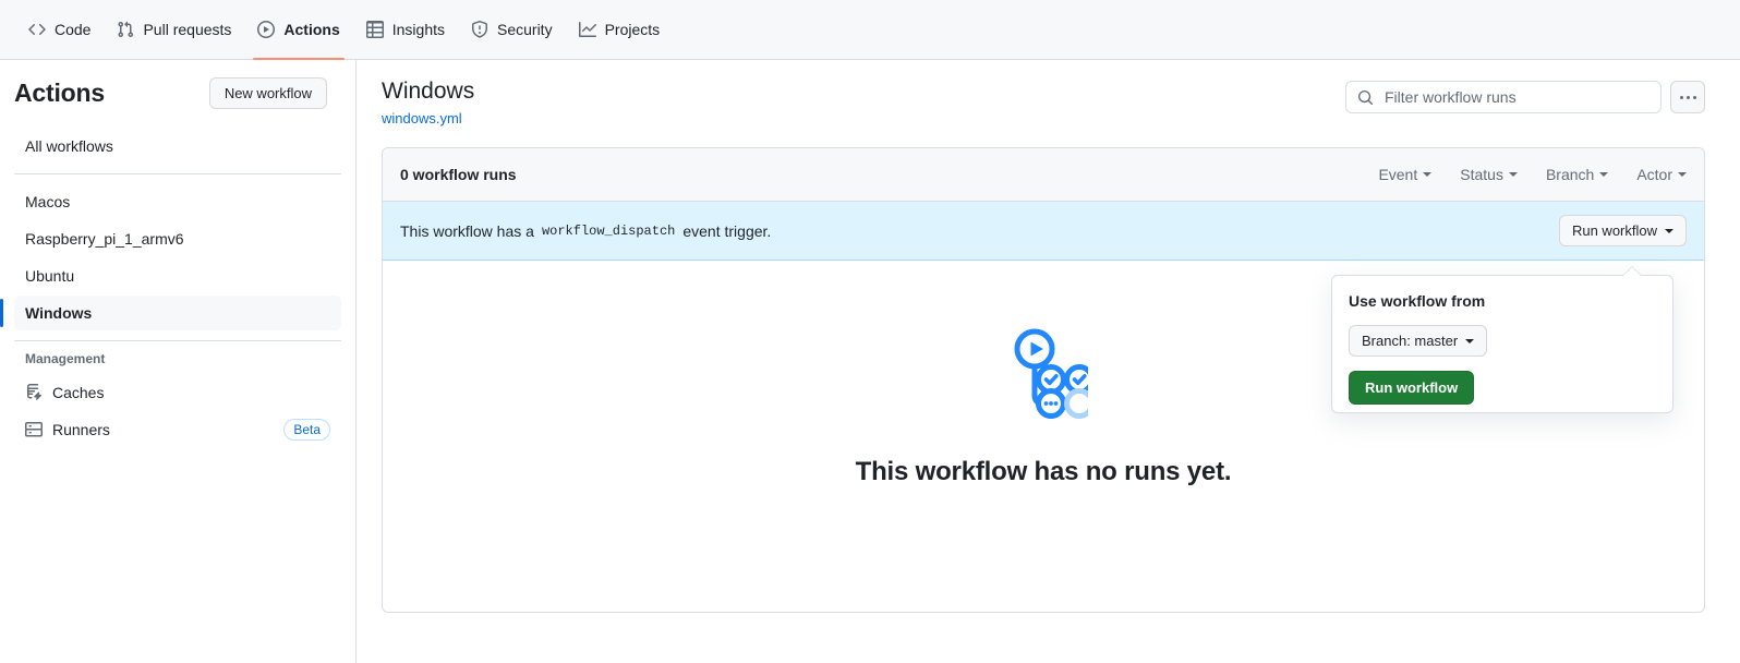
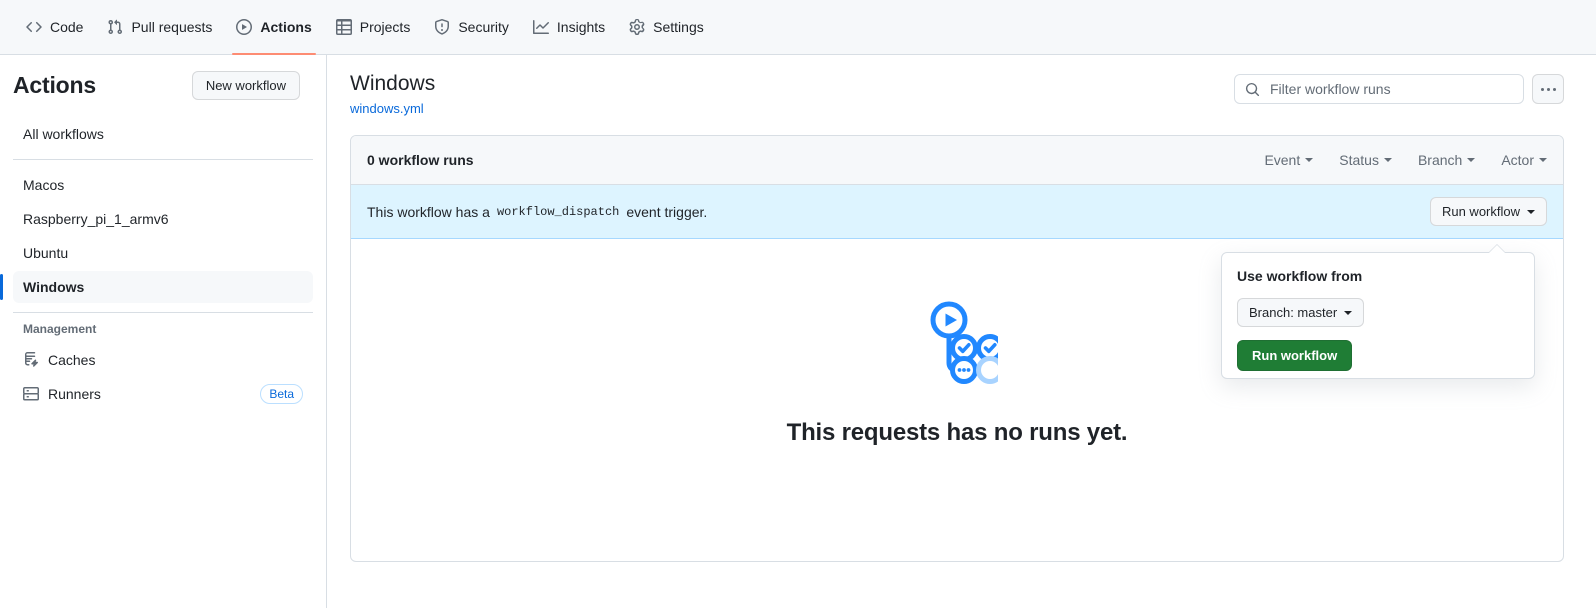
  Code
  Pull requests
  Actions
- Insights
+ Projects
  Security
- Projects
+ Insights
+ Settings
  Actions
  New workflow
  All workflows
  Macos
  Raspberry_pi_1_armv6
  Ubuntu
  Windows
  Management
  Caches
  Runners
  Beta
  Windows
  windows.yml
  Filter workflow runs
  0 workflow runs
  Event
  Status
  Branch
  Actor
  This workflow has a
  workflow_dispatch
  event trigger.
  Run workflow
- This workflow has no runs yet.
+ This requests has no runs yet.
  Use workflow from
  Branch: master
  Run workflow
